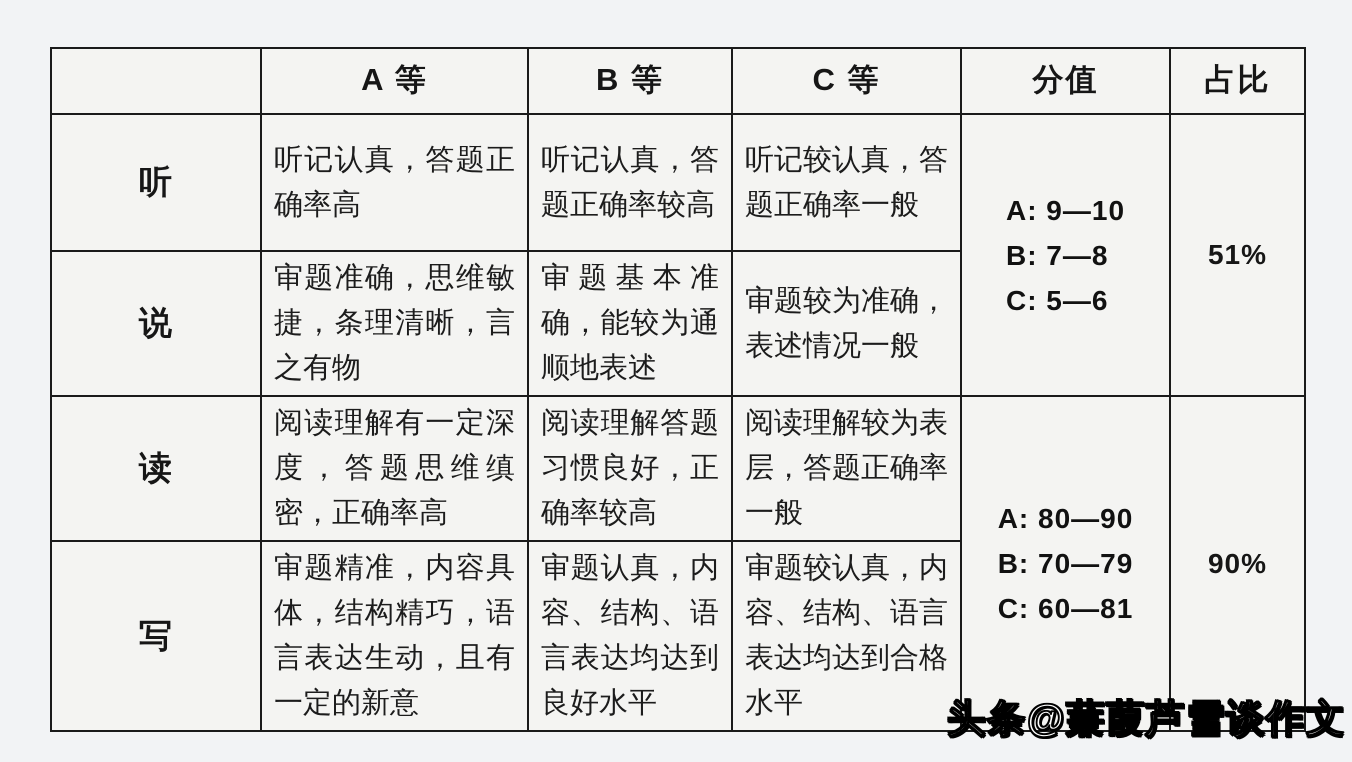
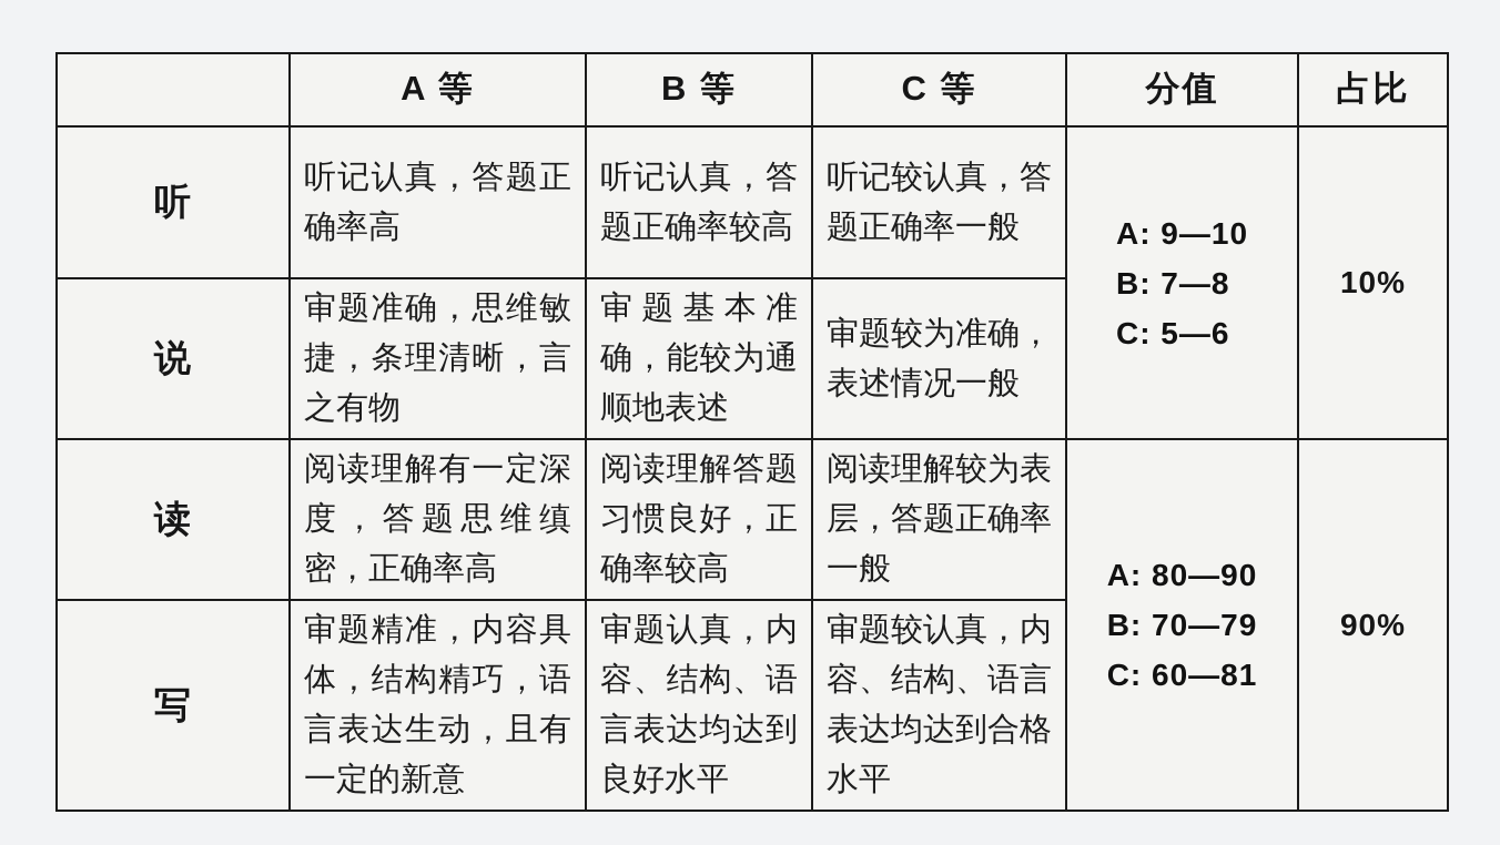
  	A 等	B 等	C 等	分值	占比
- 听	听记认真，答题正确率高	听记认真，答题正确率较高	听记较认真，答题正确率一般	A: 9—10 B: 7—8 C: 5—6	51%
+ 听	听记认真，答题正确率高	听记认真，答题正确率较高	听记较认真，答题正确率一般	A: 9—10 B: 7—8 C: 5—6	10%
  说	审题准确，思维敏捷，条理清晰，言之有物	审题基本准确，能较为通顺地表述	审题较为准确，表述情况一般
  读	阅读理解有一定深度，答题思维缜密，正确率高	阅读理解答题习惯良好，正确率较高	阅读理解较为表层，答题正确率一般	A: 80—90 B: 70—79 C: 60—81	90%
  写	审题精准，内容具体，结构精巧，语言表达生动，且有一定的新意	审题认真，内容、结构、语言表达均达到良好水平	审题较认真，内容、结构、语言表达均达到合格水平
- 头条@蒹葭芦雪谈作文
